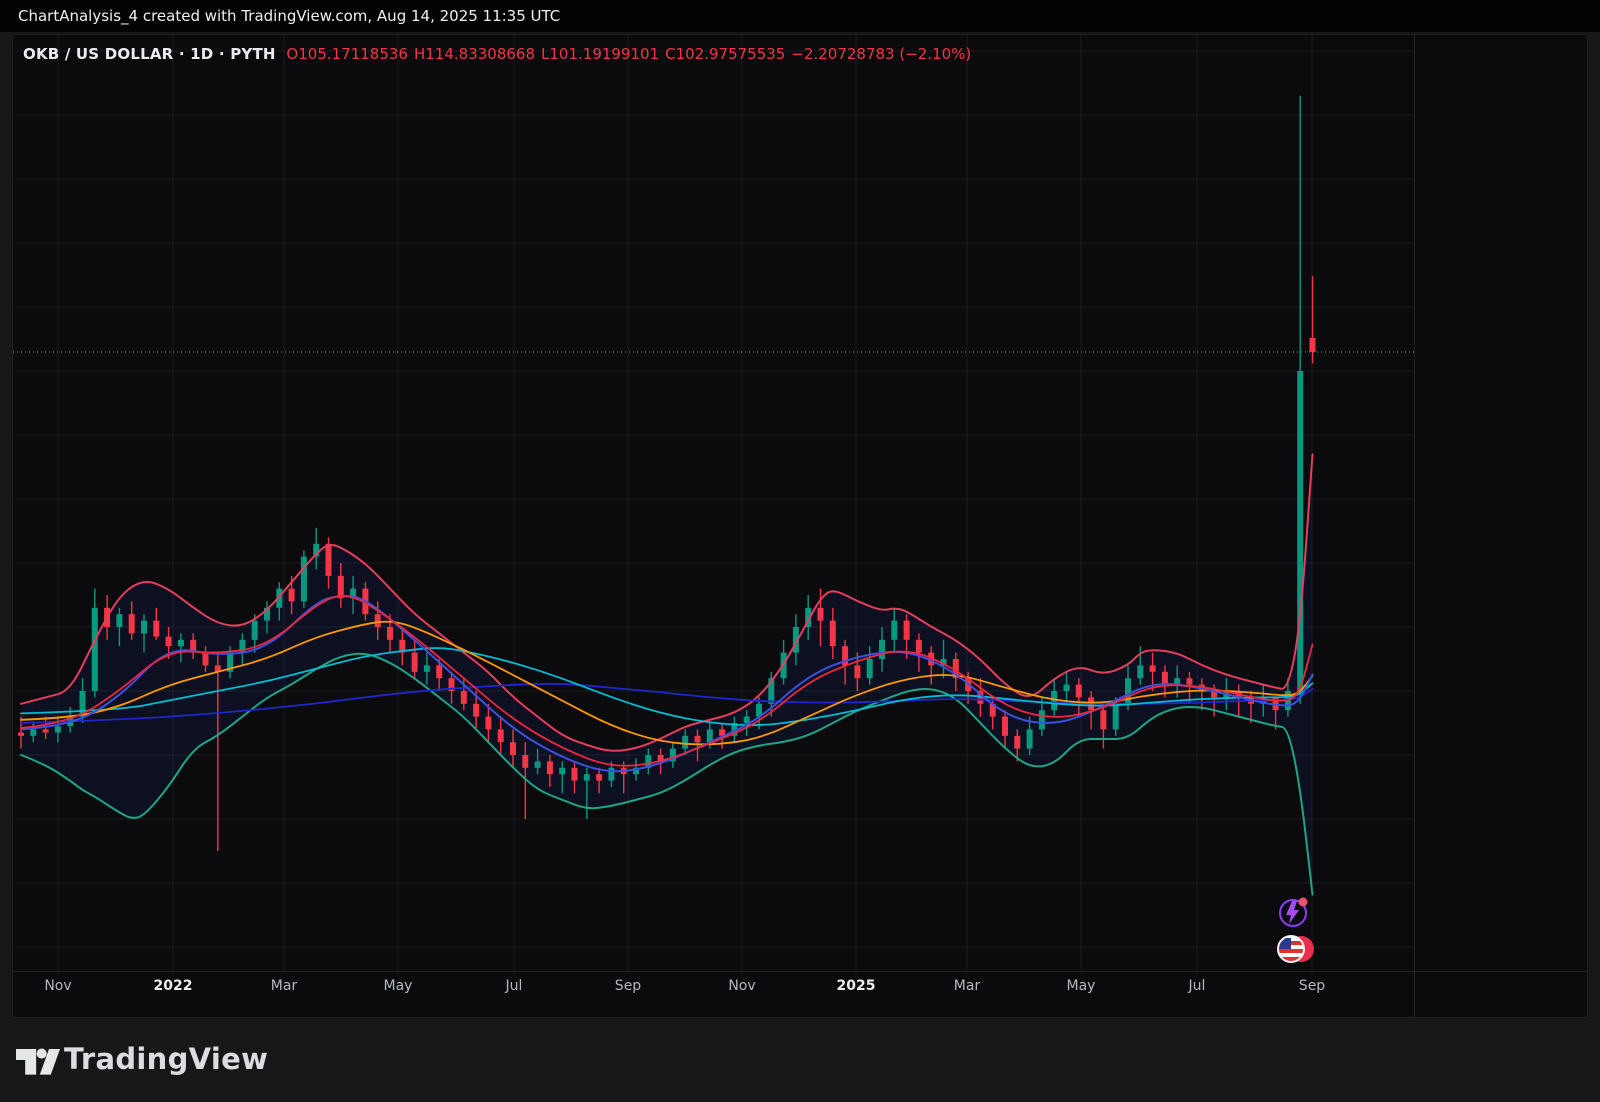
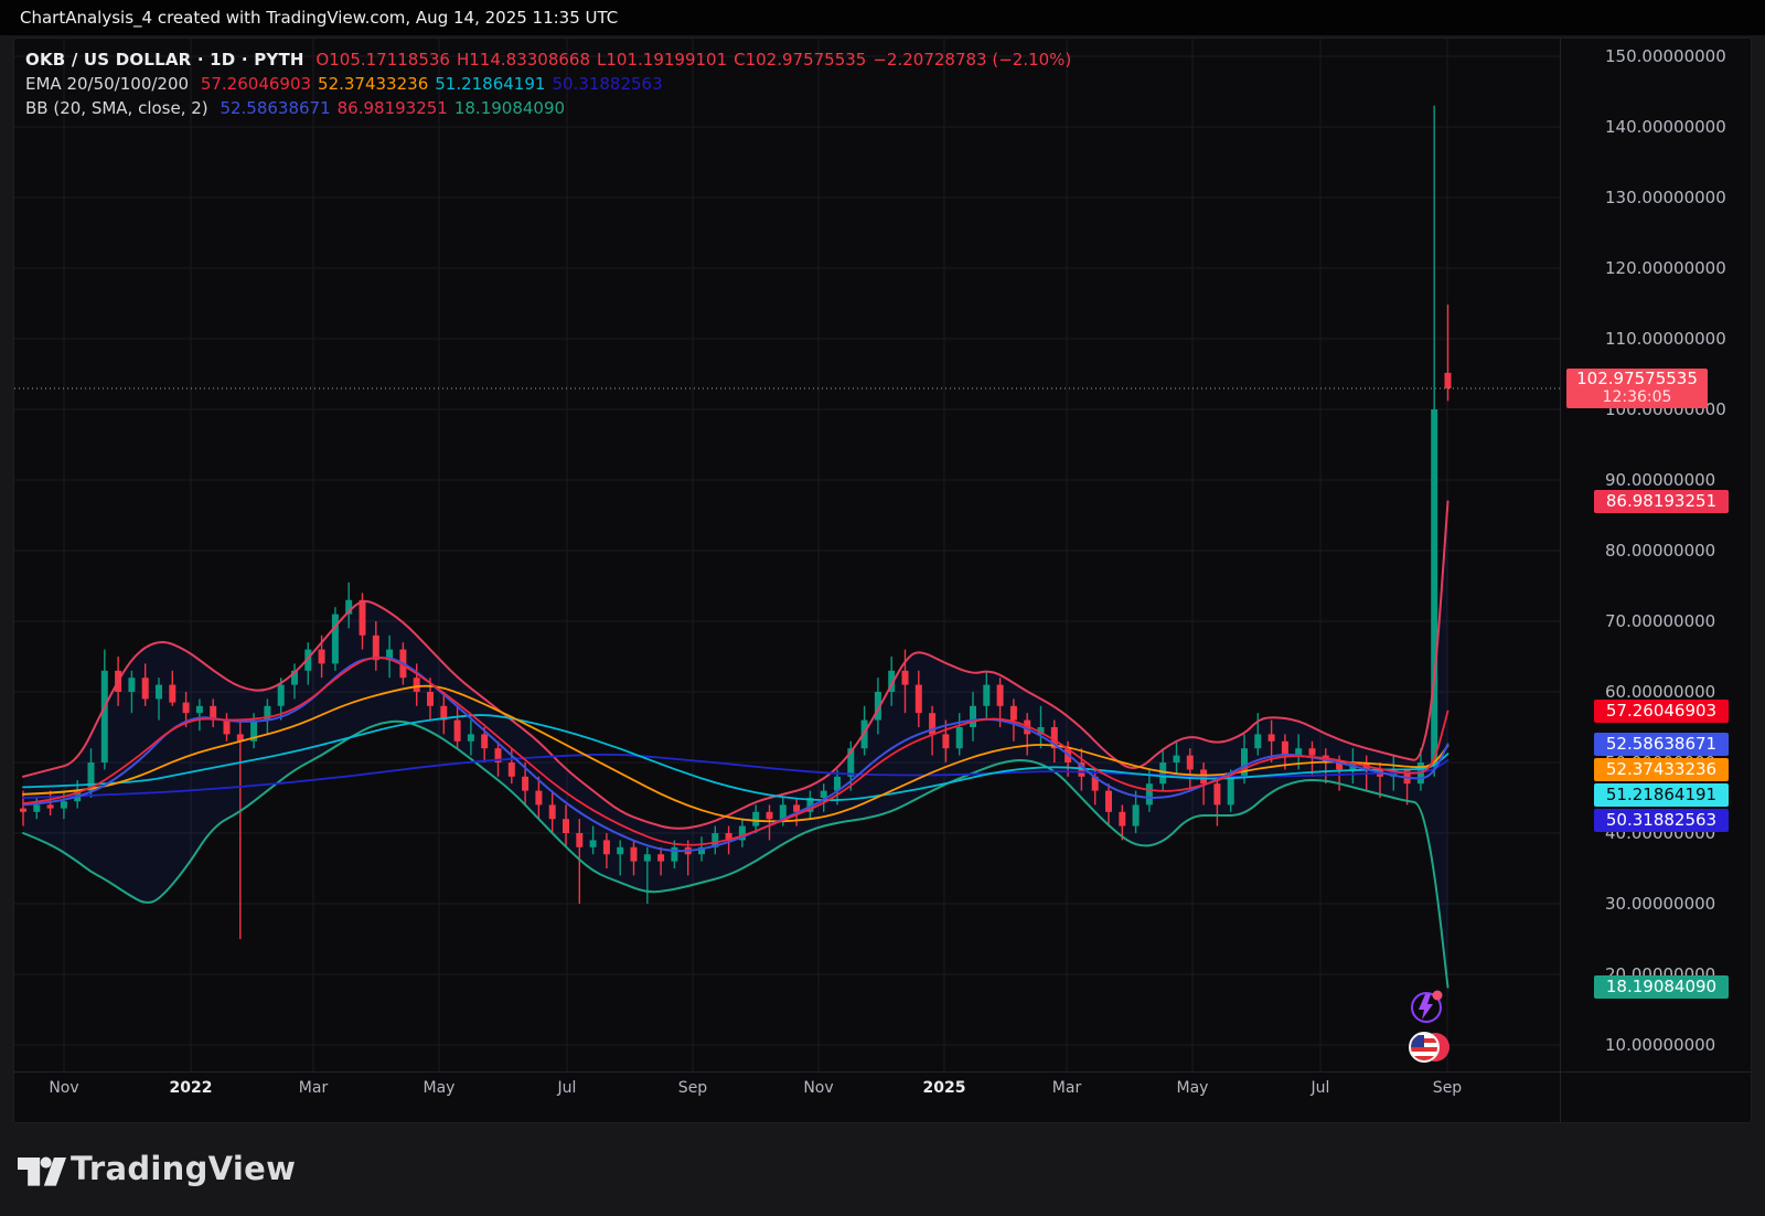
  ChartAnalysis_4 created with TradingView.com, Aug 14, 2025 11:35 UTC
  OKB / US DOLLAR · 1D · PYTH O105.17118536 H114.83308668 L101.19199101 C102.97575535 −2.20728783 (−2.10%)
+ EMA 20/50/100/200 57.26046903 52.37433236 51.21864191 50.31882563
+ BB (20, SMA, close, 2) 52.58638671 86.98193251 18.19084090
+ 150.00000000
+ 140.00000000
+ 130.00000000
+ 120.00000000
+ 110.00000000
+ 100.00000000
+ 90.00000000
+ 80.00000000
+ 70.00000000
+ 60.00000000
+ 40.00000000
+ 30.00000000
+ 20.00000000
+ 10.00000000
+ 102.97575535
+ 12:36:05
+ 86.98193251
+ 57.26046903
+ 52.58638671
+ 52.37433236
+ 51.21864191
+ 50.31882563
+ 18.19084090
  Nov
  2022
  Mar
  May
  Jul
  Sep
  Nov
  2025
  Mar
  May
  Jul
  Sep
  TradingView
